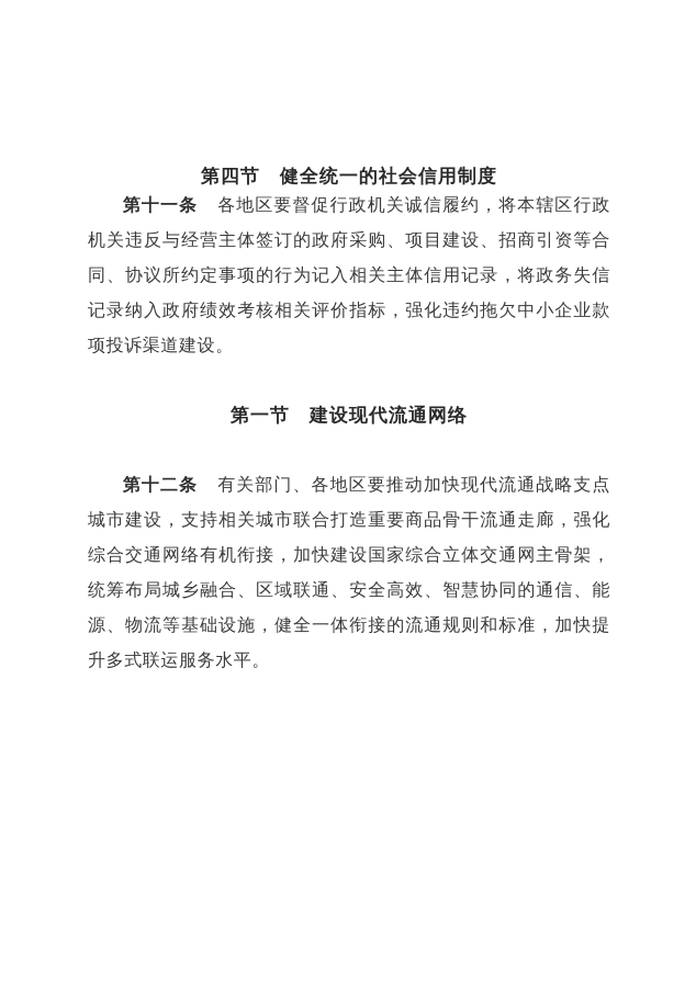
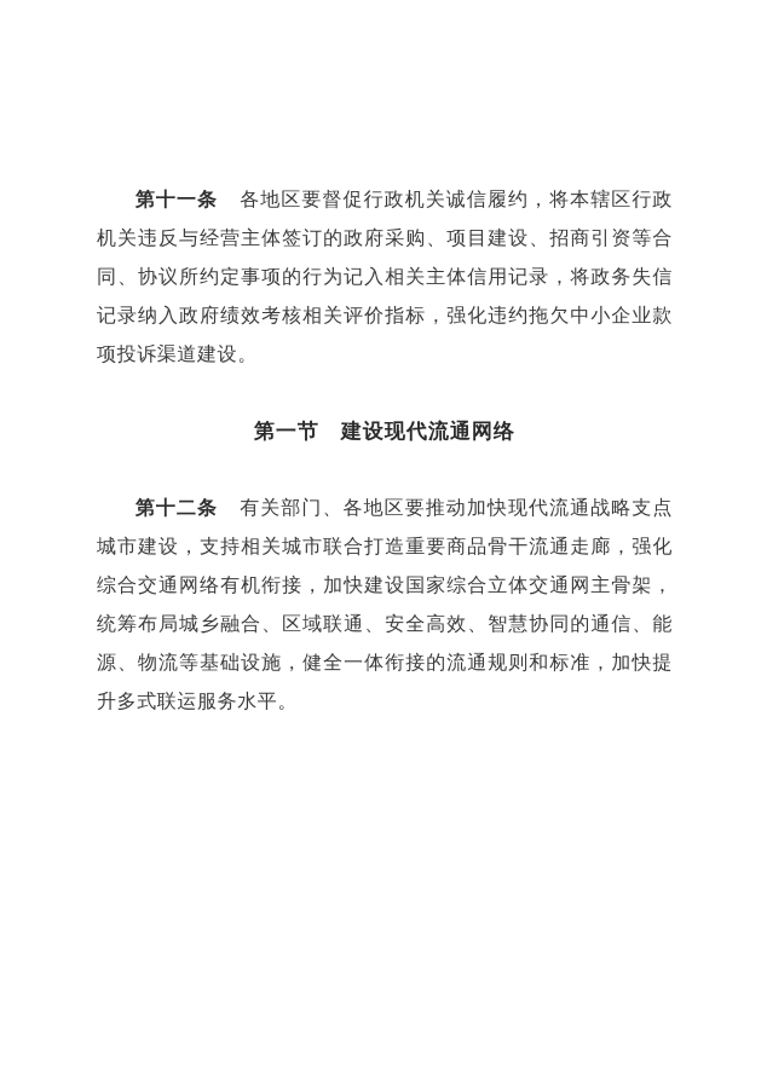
- 第四节 健全统一的社会信用制度
  第十一条 各地区要督促行政机关诚信履约，将本辖区行政机关违反与经营主体签订的政府采购、项目建设、招商引资等合同、协议所约定事项的行为记入相关主体信用记录，将政务失信记录纳入政府绩效考核相关评价指标，强化违约拖欠中小企业款项投诉渠道建设。
  第一节 建设现代流通网络
  第十二条 有关部门、各地区要推动加快现代流通战略支点城市建设，支持相关城市联合打造重要商品骨干流通走廊，强化综合交通网络有机衔接，加快建设国家综合立体交通网主骨架，统筹布局城乡融合、区域联通、安全高效、智慧协同的通信、能源、物流等基础设施，健全一体衔接的流通规则和标准，加快提升多式联运服务水平。
